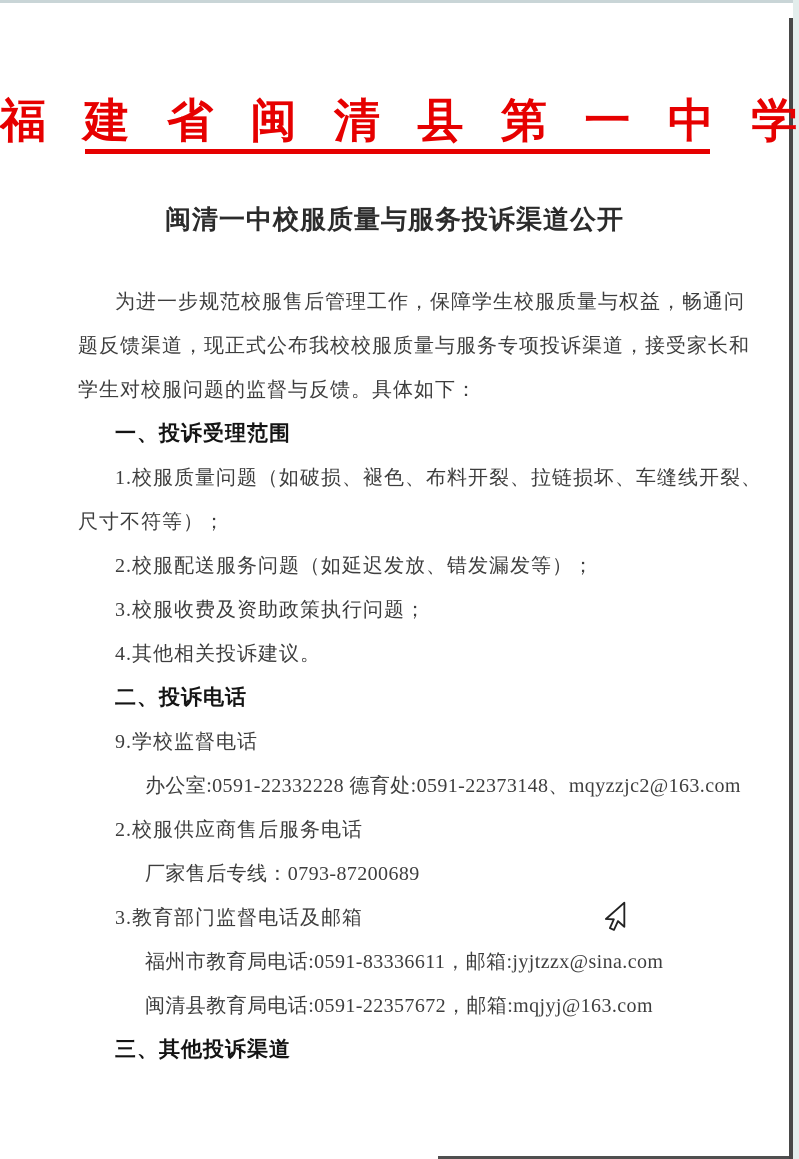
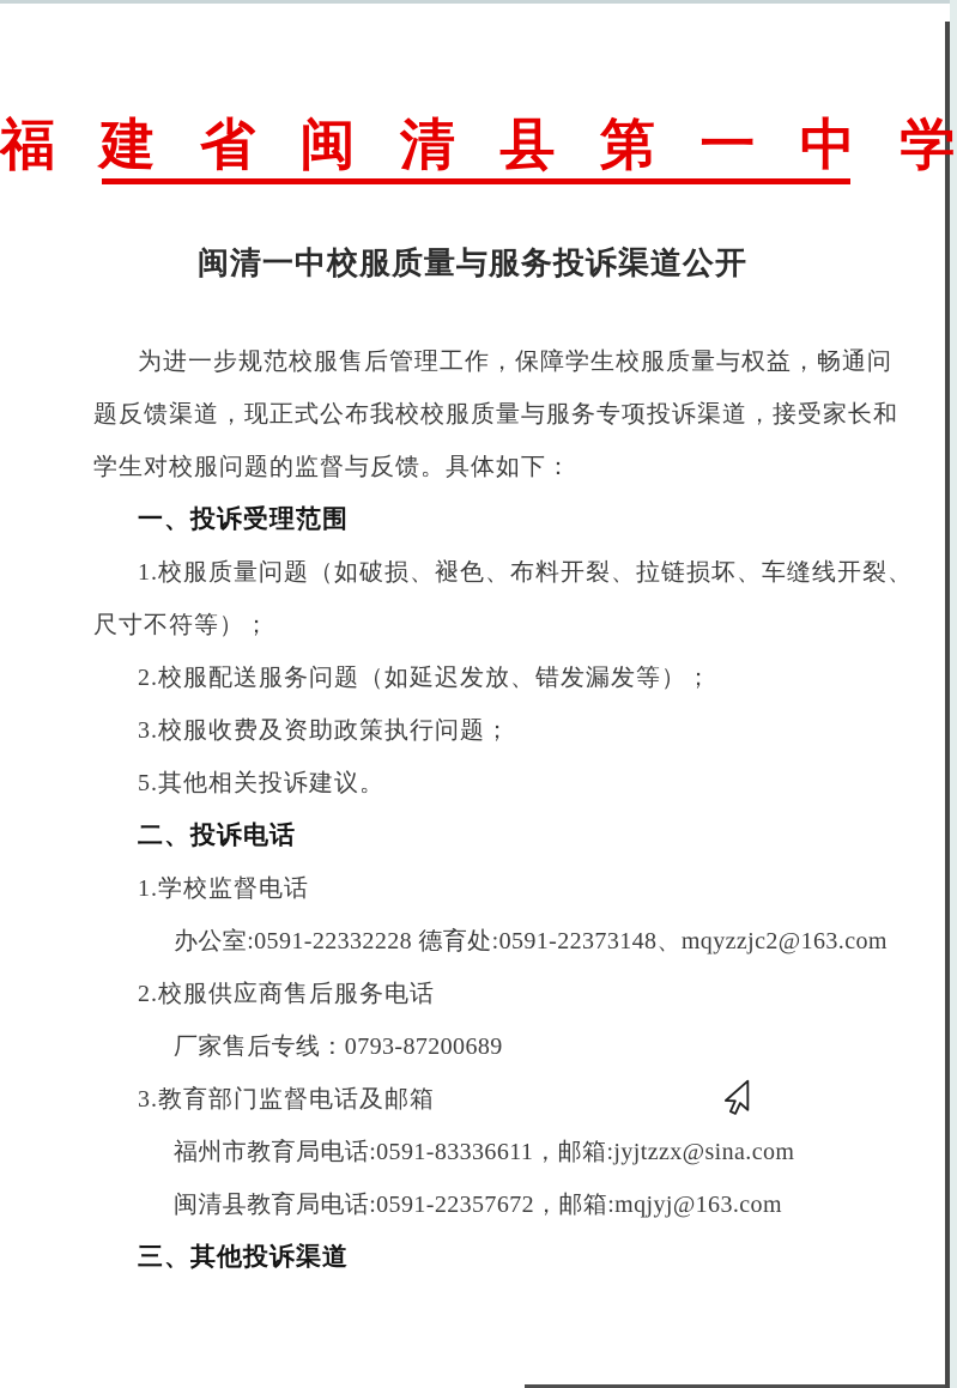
  福 建 省 闽 清 县 第 一 中 学
  闽清一中校服质量与服务投诉渠道公开
  为进一步规范校服售后管理工作，保障学生校服质量与权益，畅通问
  题反馈渠道，现正式公布我校校服质量与服务专项投诉渠道，接受家长和
  学生对校服问题的监督与反馈。具体如下：
  一、投诉受理范围
  1.校服质量问题（如破损、褪色、布料开裂、拉链损坏、车缝线开裂、
  尺寸不符等）；
  2.校服配送服务问题（如延迟发放、错发漏发等）；
  3.校服收费及资助政策执行问题；
- 4.其他相关投诉建议。
+ 5.其他相关投诉建议。
  二、投诉电话
- 9.学校监督电话
+ 1.学校监督电话
  办公室:0591-22332228 德育处:0591-22373148、mqyzzjc2@163.com
  2.校服供应商售后服务电话
  厂家售后专线：0793-87200689
  3.教育部门监督电话及邮箱
  福州市教育局电话:0591-83336611，邮箱:jyjtzzx@sina.com
  闽清县教育局电话:0591-22357672，邮箱:mqjyj@163.com
  三、其他投诉渠道
